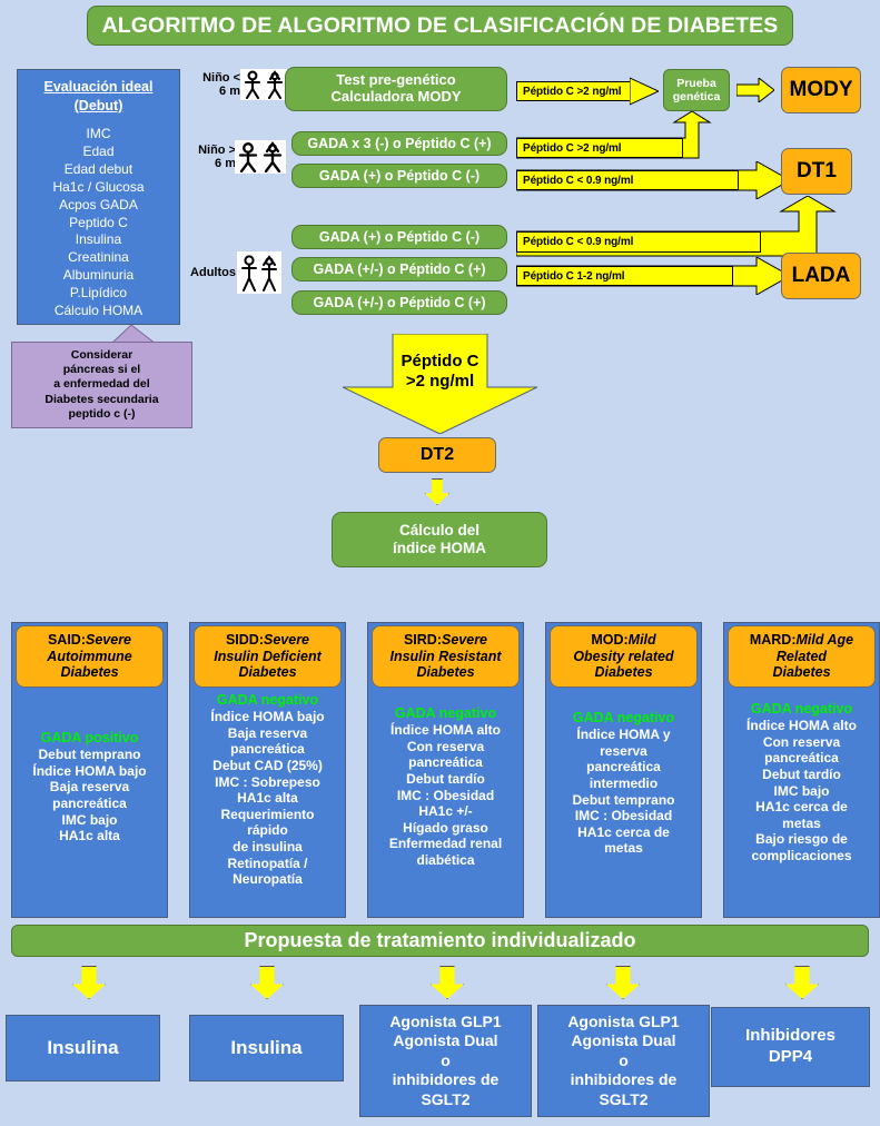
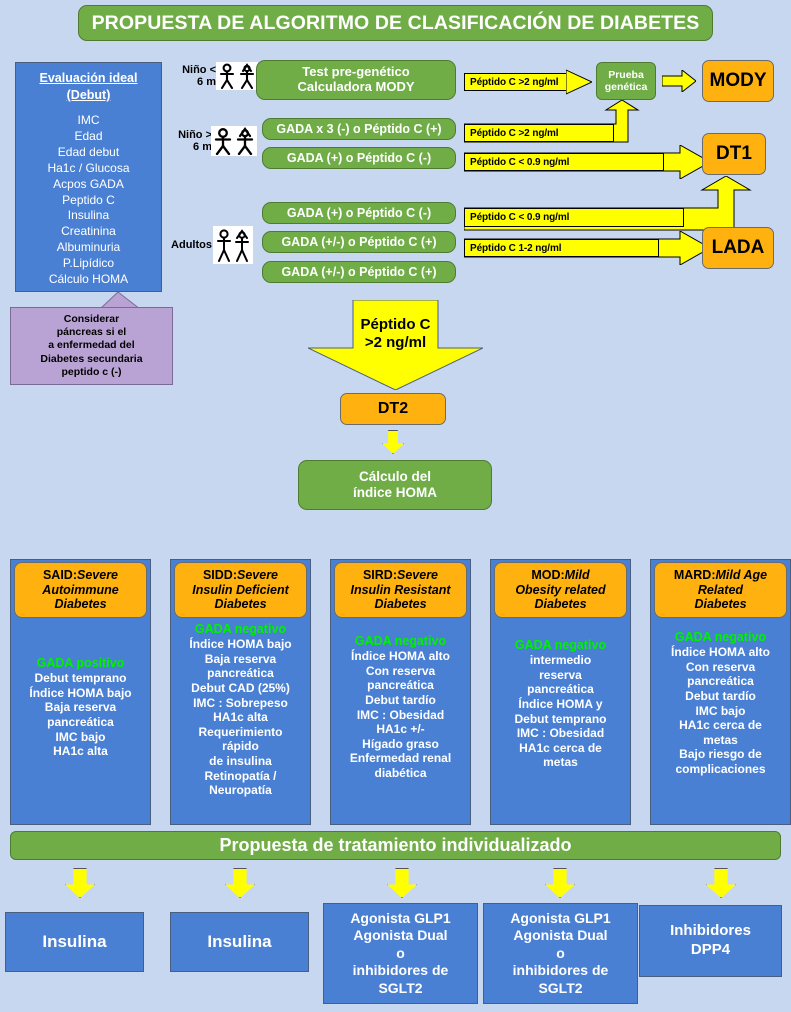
- ALGORITMO DE ALGORITMO DE CLASIFICACIÓN DE DIABETES
+ PROPUESTA DE ALGORITMO DE CLASIFICACIÓN DE DIABETES
  Evaluación ideal
  (Debut)
  IMC
  Edad
  Edad debut
  Ha1c / Glucosa
  Acpos GADA
  Peptido C
  Insulina
  Creatinina
  Albuminuria
  P.Lipídico
  Cálculo HOMA
  Considerar
  páncreas si el
  a enfermedad del
  Diabetes secundaria
  peptido c (-)
  Niño <
  6 m
  Niño >
  6 m
  Adultos
  Test pre-genético
  Calculadora MODY
  GADA x 3 (-) o Péptido C (+)
  GADA (+) o Péptido C (-)
  GADA (+) o Péptido C (-)
  GADA (+/-) o Péptido C (+)
  GADA (+/-) o Péptido C (+)
  Prueba
  genética
  Péptido C >2 ng/ml
  Péptido C >2 ng/ml
  Péptido C < 0.9 ng/ml
  Péptido C < 0.9 ng/ml
  Péptido C 1-2 ng/ml
  MODY
  DT1
  LADA
  Péptido C
  >2 ng/ml
  DT2
  Cálculo del
  índice HOMA
  GADA positivo
  Debut temprano
  Índice HOMA bajo
  Baja reserva
  pancreática
  IMC bajo
  HA1c alta
  SAID:Severe
  Autoimmune
  Diabetes
  GADA negativo
  Índice HOMA bajo
  Baja reserva
  pancreática
  Debut CAD (25%)
  IMC : Sobrepeso
  HA1c alta
  Requerimiento
  rápido
  de insulina
  Retinopatía /
  Neuropatía
  SIDD:Severe
  Insulin Deficient
  Diabetes
  GADA negativo
  Índice HOMA alto
  Con reserva
  pancreática
  Debut tardío
  IMC : Obesidad
  HA1c +/-
  Hígado graso
  Enfermedad renal
  diabética
  SIRD:Severe
  Insulin Resistant
  Diabetes
  GADA negativo
- Índice HOMA y
+ intermedio
  reserva
  pancreática
- intermedio
+ Índice HOMA y
  Debut temprano
  IMC : Obesidad
  HA1c cerca de
  metas
  MOD:Mild
  Obesity related
  Diabetes
  GADA negativo
  Índice HOMA alto
  Con reserva
  pancreática
  Debut tardío
  IMC bajo
  HA1c cerca de
  metas
  Bajo riesgo de
  complicaciones
  MARD:Mild Age
  Related
  Diabetes
  Propuesta de tratamiento individualizado
  Insulina
  Insulina
  Agonista GLP1
  Agonista Dual
  o
  inhibidores de
  SGLT2
  Agonista GLP1
  Agonista Dual
  o
  inhibidores de
  SGLT2
  Inhibidores
  DPP4
